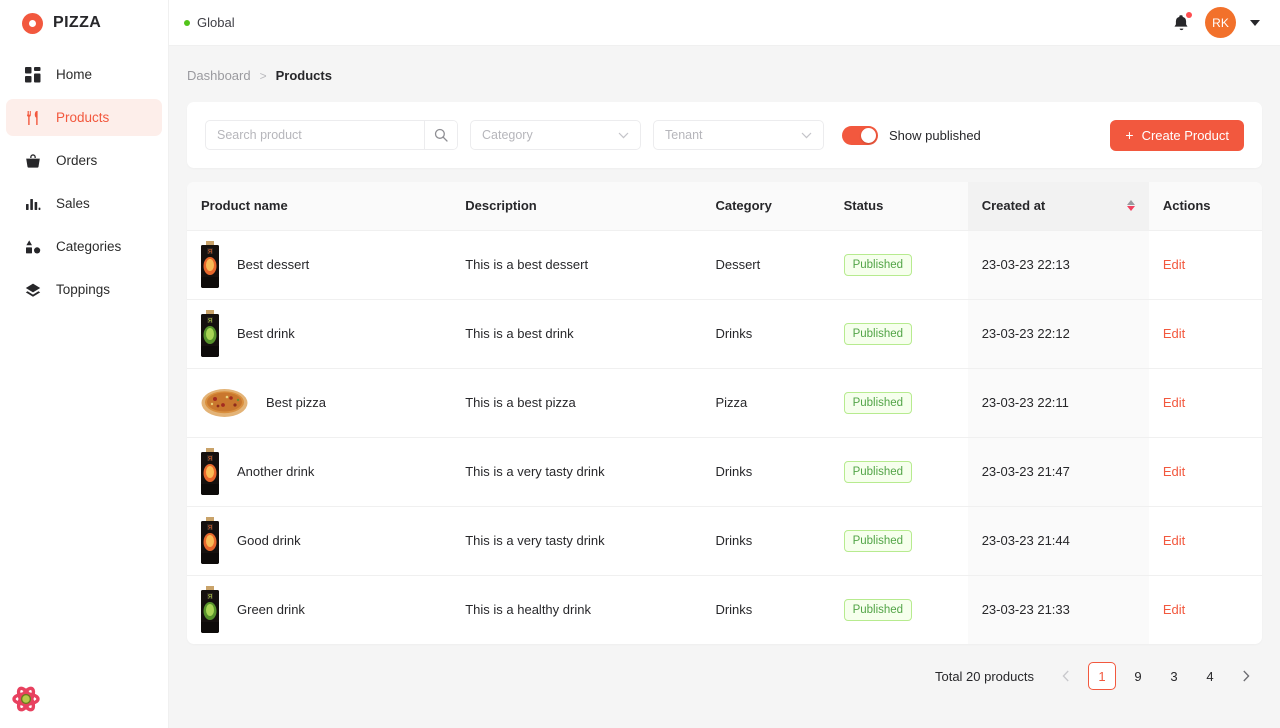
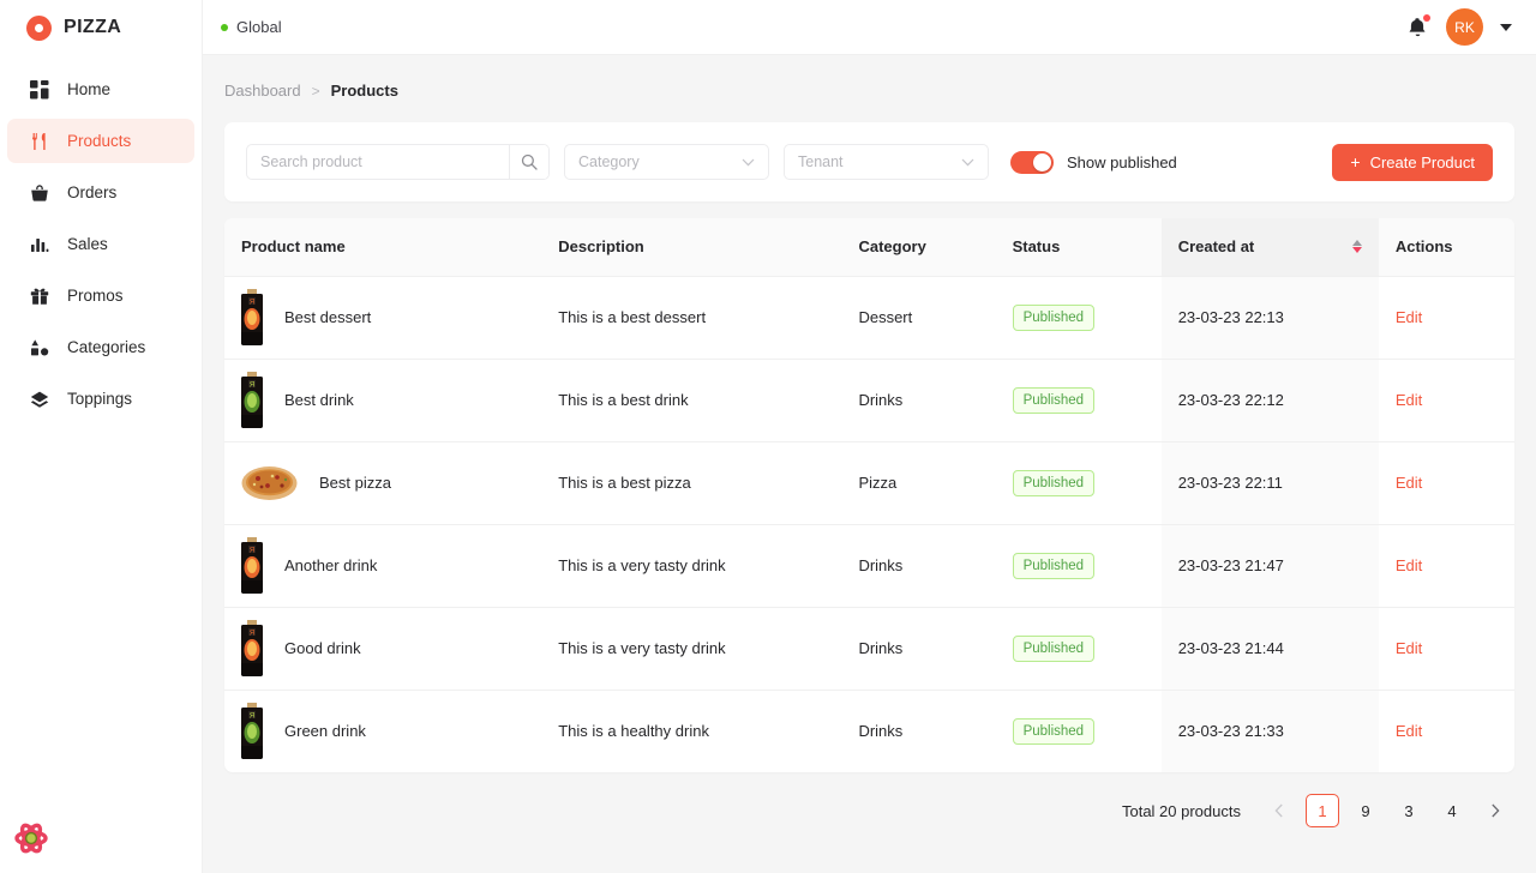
  PIZZA
  Home
  Products
  Orders
  Sales
+ Promos
  Categories
  Toppings
  Global
  RK
  Dashboard
  >
  Products
  Search product
  Category
  Tenant
  Show published
  +
  Create Product
  Product name	Description	Category	Status	Created at	Actions
  Best dessert	This is a best dessert	Dessert	Published	23-03-23 22:13	Edit
  Best drink	This is a best drink	Drinks	Published	23-03-23 22:12	Edit
  Best pizza	This is a best pizza	Pizza	Published	23-03-23 22:11	Edit
  Another drink	This is a very tasty drink	Drinks	Published	23-03-23 21:47	Edit
  Good drink	This is a very tasty drink	Drinks	Published	23-03-23 21:44	Edit
  Green drink	This is a healthy drink	Drinks	Published	23-03-23 21:33	Edit
  Total 20 products
  1
  9
  3
  4
